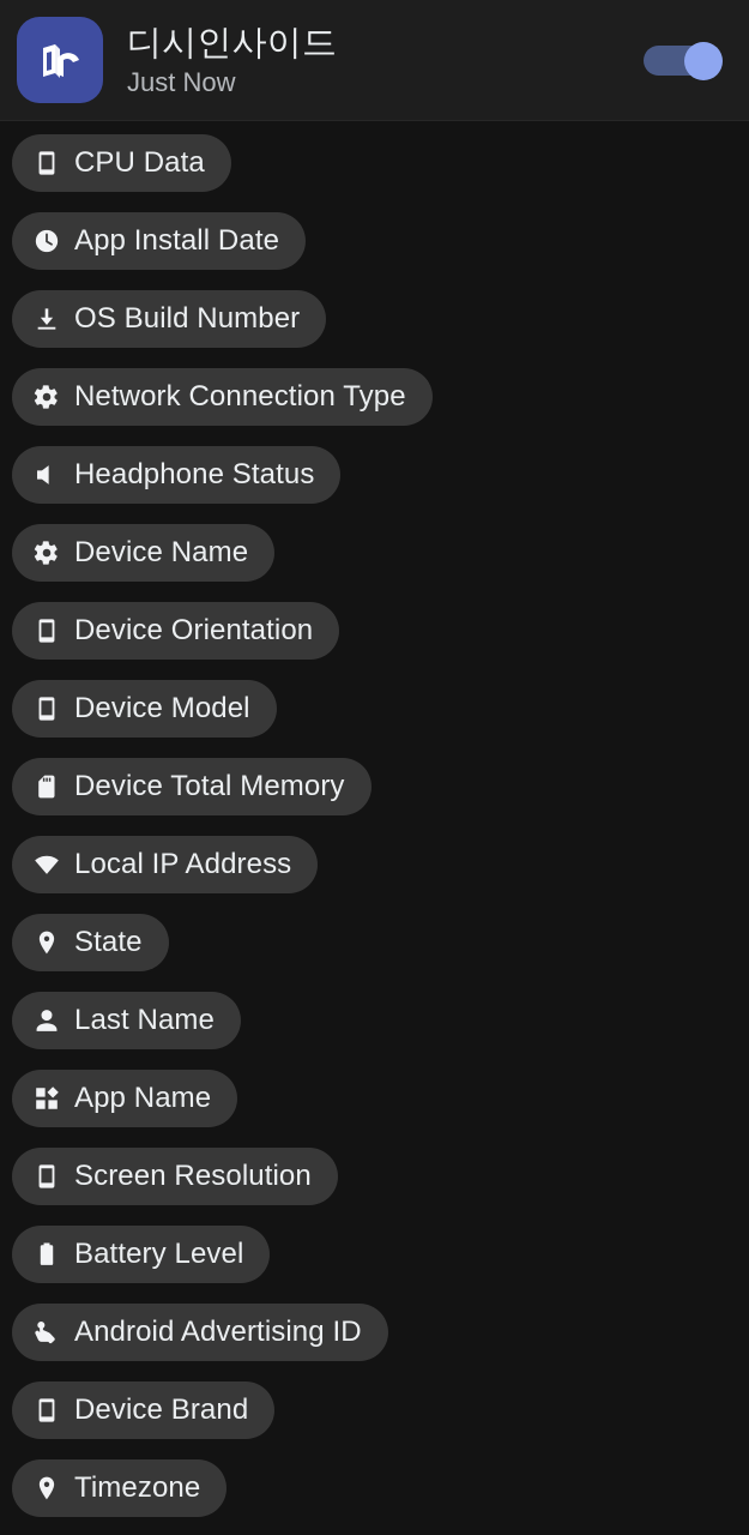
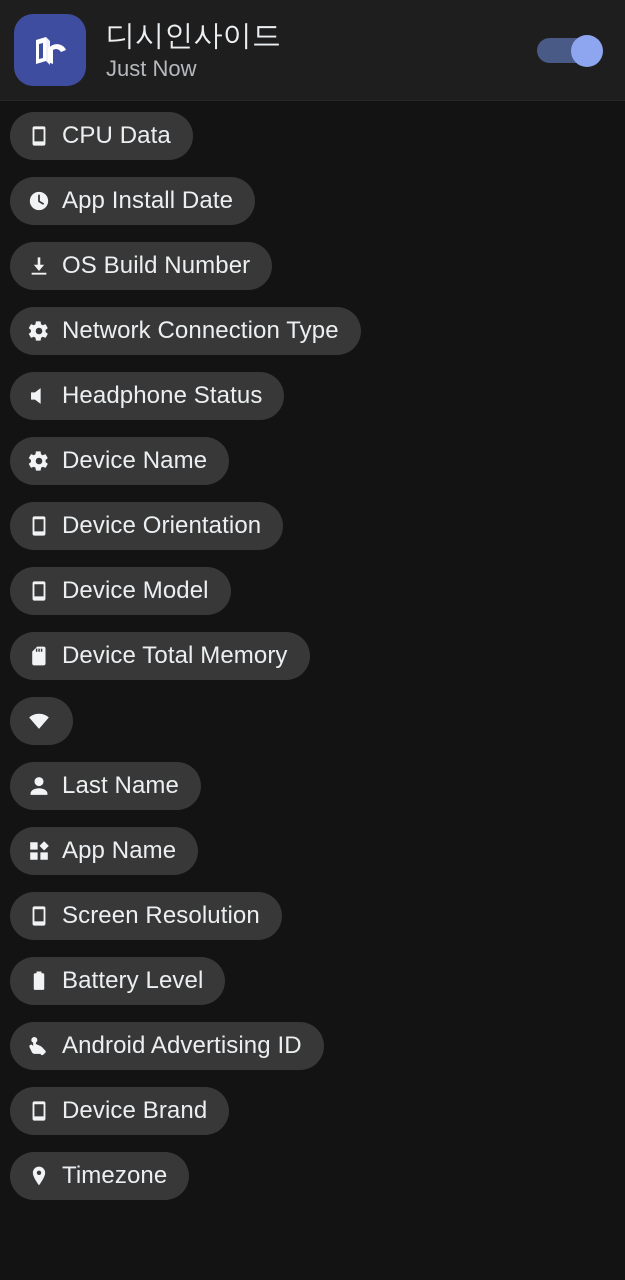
  디시인사이드
  Just Now
  CPU Data
  App Install Date
  OS Build Number
  Network Connection Type
  Headphone Status
  Device Name
  Device Orientation
  Device Model
  Device Total Memory
- Local IP Address
- State
  Last Name
  App Name
  Screen Resolution
  Battery Level
  Android Advertising ID
  Device Brand
  Timezone
